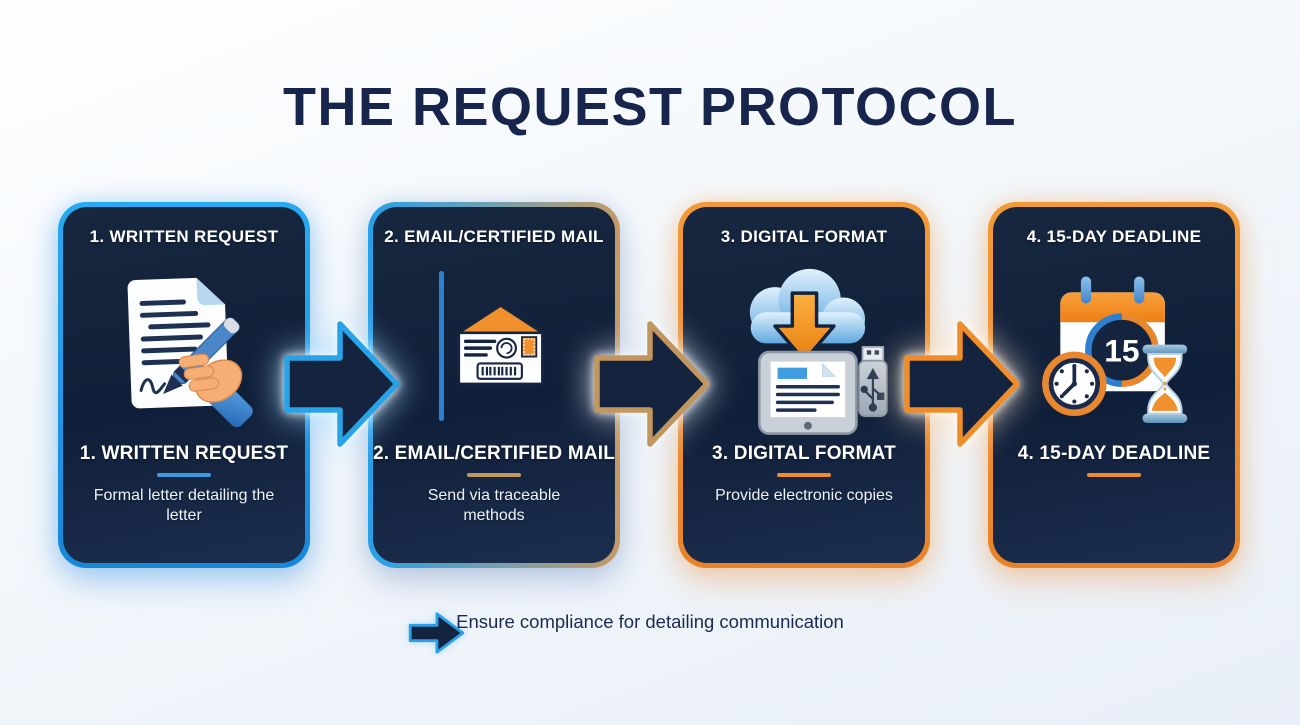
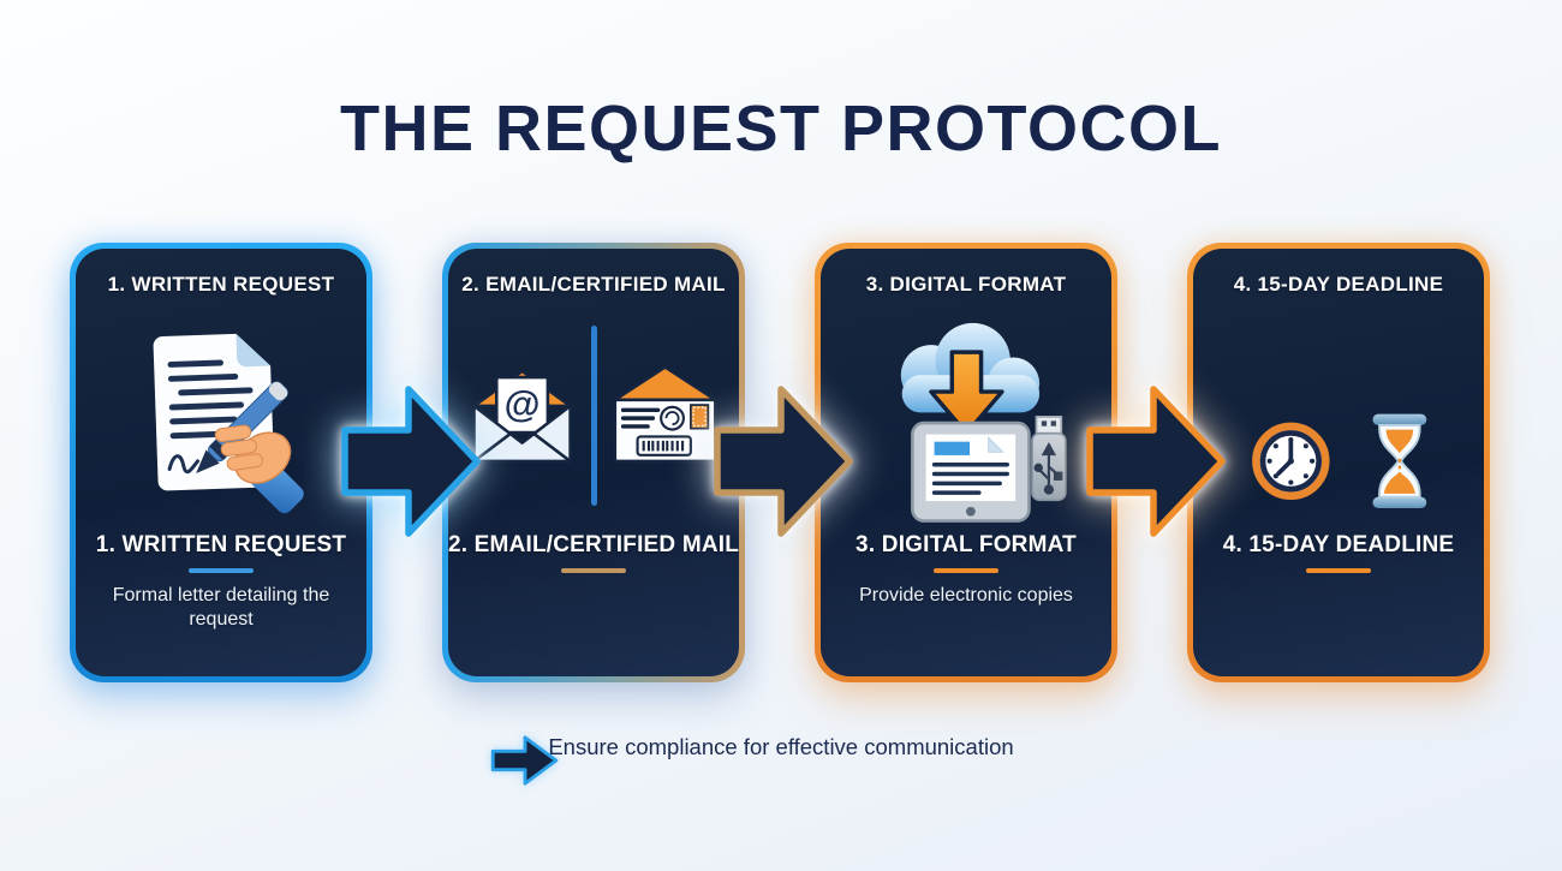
  THE REQUEST PROTOCOL
  1. WRITTEN REQUEST
  1. WRITTEN REQUEST
- Formal letter detailing the letter
+ Formal letter detailing the request
  2. EMAIL/CERTIFIED MAIL
+ @
  2. EMAIL/CERTIFIED MAIL
- Send via traceable methods
  3. DIGITAL FORMAT
  3. DIGITAL FORMAT
  Provide electronic copies
  4. 15-DAY DEADLINE
- 15
  4. 15-DAY DEADLINE
- Ensure compliance for detailing communication
+ Ensure compliance for effective communication
